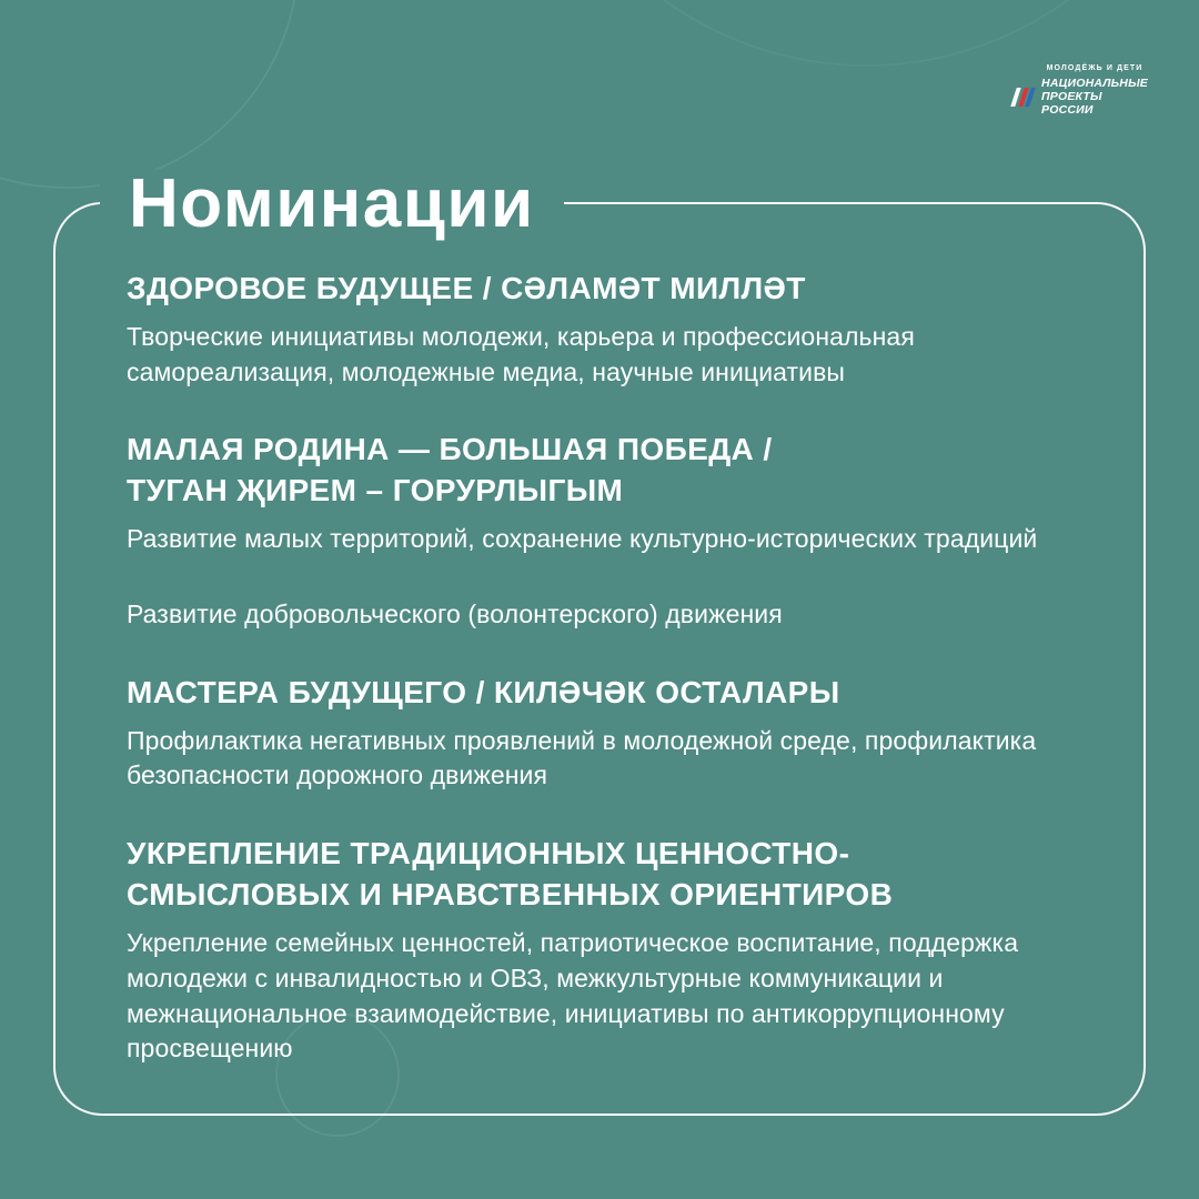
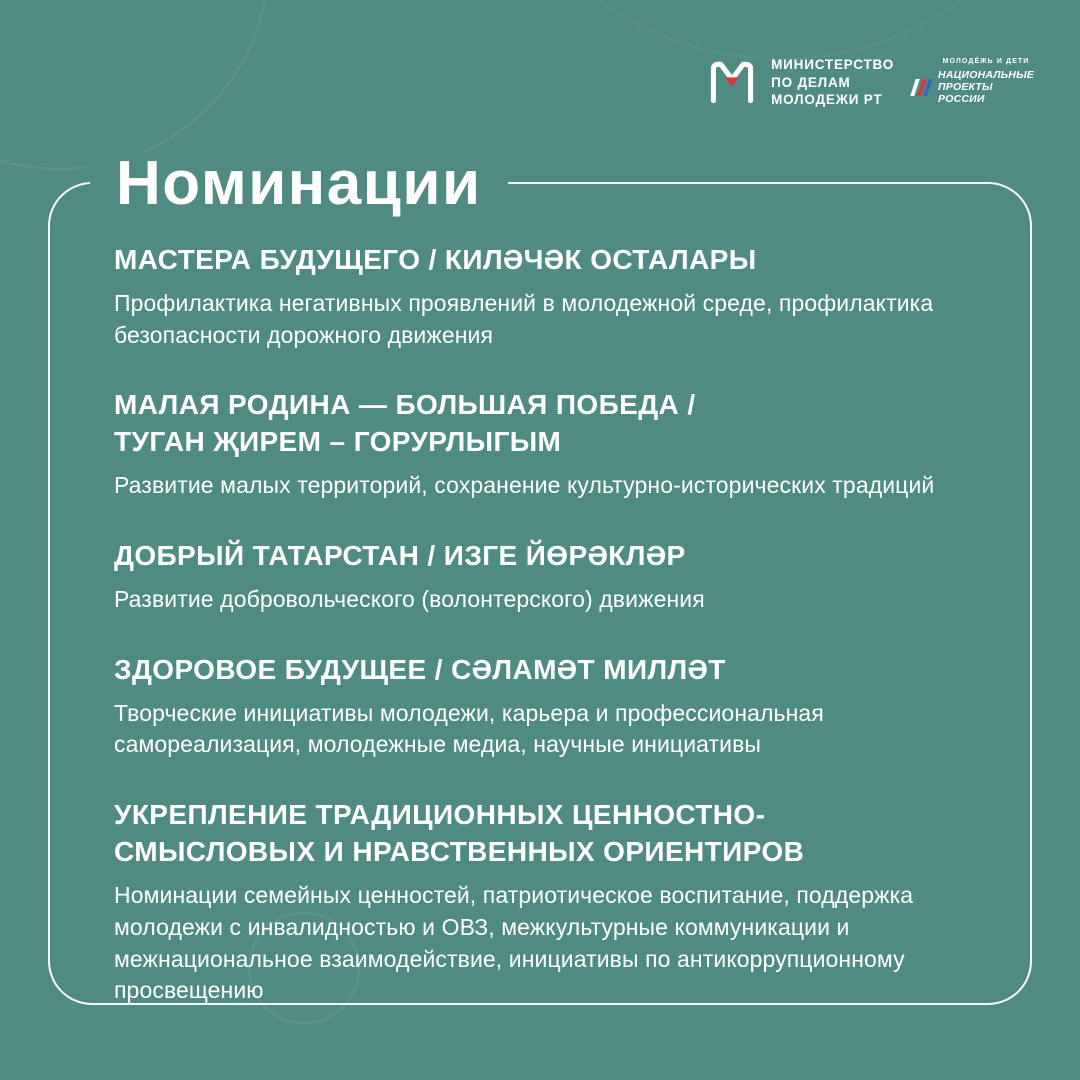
+ МИНИСТЕРСТВО
+ ПО ДЕЛАМ
+ МОЛОДЕЖИ РТ
  НАЦИОНАЛЬНЫЕ
  ПРОЕКТЫ
  РОССИИ
  Номинации
- ЗДОРОВОЕ БУДУЩЕЕ / СӘЛАМӘТ МИЛЛӘТ
+ МАСТЕРА БУДУЩЕГО / КИЛӘЧӘК ОСТАЛАРЫ
- Творческие инициативы молодежи, карьера и профессиональная самореализация, молодежные медиа, научные инициативы
+ Профилактика негативных проявлений в молодежной среде, профилактика безопасности дорожного движения
  МАЛАЯ РОДИНА — БОЛЬШАЯ ПОБЕДА /
  ТУГАН ҖИРЕМ – ГОРУРЛЫГЫМ
  Развитие малых территорий, сохранение культурно-исторических традиций
+ ДОБРЫЙ ТАТАРСТАН / ИЗГЕ ЙӨРӘКЛӘР
  Развитие добровольческого (волонтерского) движения
- МАСТЕРА БУДУЩЕГО / КИЛӘЧӘК ОСТАЛАРЫ
+ ЗДОРОВОЕ БУДУЩЕЕ / СӘЛАМӘТ МИЛЛӘТ
- Профилактика негативных проявлений в молодежной среде, профилактика безопасности дорожного движения
+ Творческие инициативы молодежи, карьера и профессиональная самореализация, молодежные медиа, научные инициативы
  УКРЕПЛЕНИЕ ТРАДИЦИОННЫХ ЦЕННОСТНО-
  СМЫСЛОВЫХ И НРАВСТВЕННЫХ ОРИЕНТИРОВ
- Укрепление семейных ценностей, патриотическое воспитание, поддержка молодежи с инвалидностью и ОВЗ, межкультурные коммуникации и межнациональное взаимодействие, инициативы по антикоррупционному просвещению
+ Номинации семейных ценностей, патриотическое воспитание, поддержка молодежи с инвалидностью и ОВЗ, межкультурные коммуникации и межнациональное взаимодействие, инициативы по антикоррупционному просвещению
